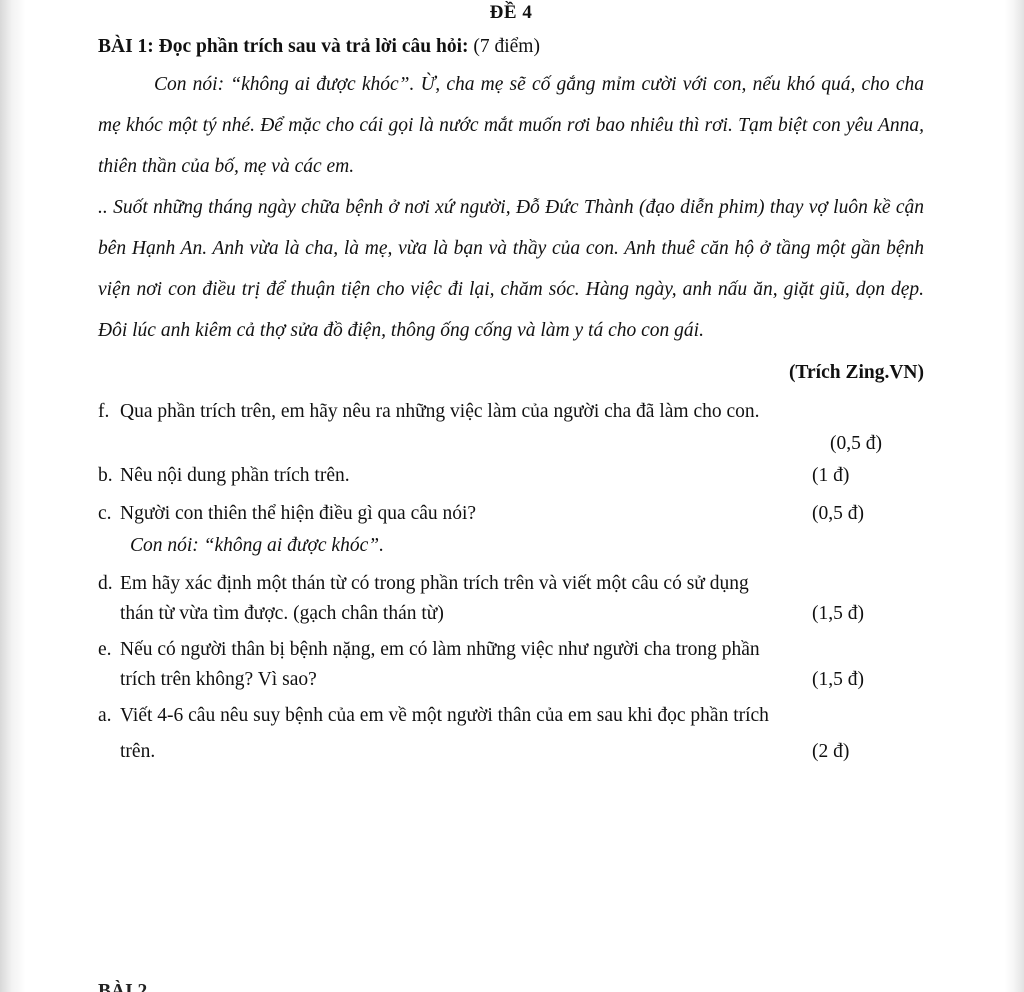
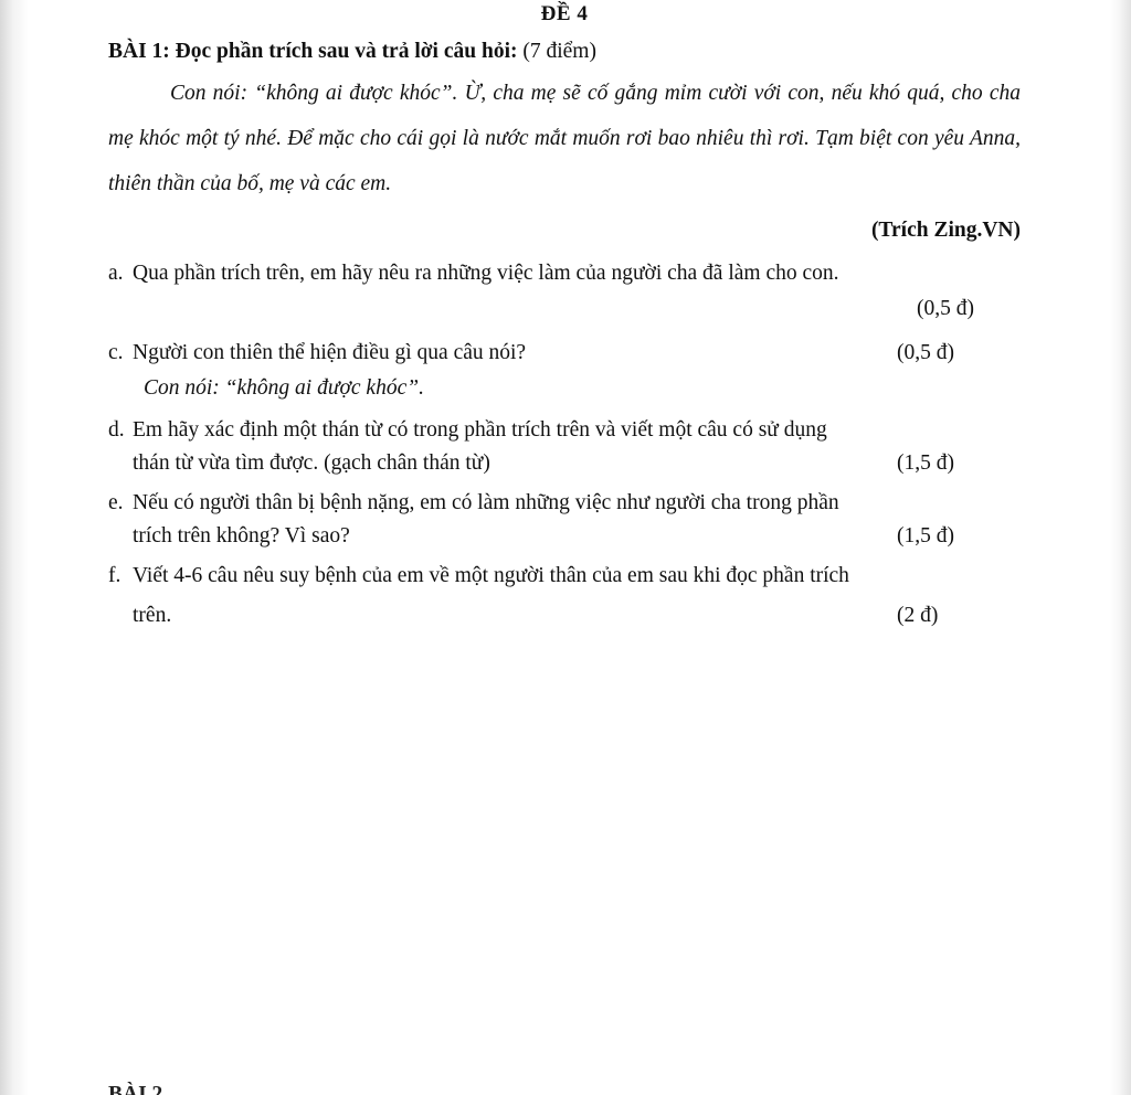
  ĐỀ 4
  BÀI 1: Đọc phần trích sau và trả lời câu hỏi: (7 điểm)
  Con nói: “không ai được khóc”. Ừ, cha mẹ sẽ cố gắng mỉm cười với con, nếu khó quá, cho cha mẹ khóc một tý nhé. Để mặc cho cái gọi là nước mắt muốn rơi bao nhiêu thì rơi. Tạm biệt con yêu Anna, thiên thần của bố, mẹ và các em.
- .. Suốt những tháng ngày chữa bệnh ở nơi xứ người, Đỗ Đức Thành (đạo diễn phim) thay vợ luôn kề cận bên Hạnh An. Anh vừa là cha, là mẹ, vừa là bạn và thầy của con. Anh thuê căn hộ ở tầng một gần bệnh viện nơi con điều trị để thuận tiện cho việc đi lại, chăm sóc. Hàng ngày, anh nấu ăn, giặt giũ, dọn dẹp. Đôi lúc anh kiêm cả thợ sửa đồ điện, thông ống cống và làm y tá cho con gái.
  (Trích Zing.VN)
- f.
+ a.
  Qua phần trích trên, em hãy nêu ra những việc làm của người cha đã làm cho con.
  (0,5 đ)
- b.
- Nêu nội dung phần trích trên.
- (1 đ)
  c.
  Người con thiên thể hiện điều gì qua câu nói?
  (0,5 đ)
  Con nói: “không ai được khóc”.
  d.
  Em hãy xác định một thán từ có trong phần trích trên và viết một câu có sử dụng
  thán từ vừa tìm được. (gạch chân thán từ)
  (1,5 đ)
  e.
  Nếu có người thân bị bệnh nặng, em có làm những việc như người cha trong phần
  trích trên không? Vì sao?
  (1,5 đ)
- a.
+ f.
  Viết 4-6 câu nêu suy bệnh của em về một người thân của em sau khi đọc phần trích
  trên.
  (2 đ)
